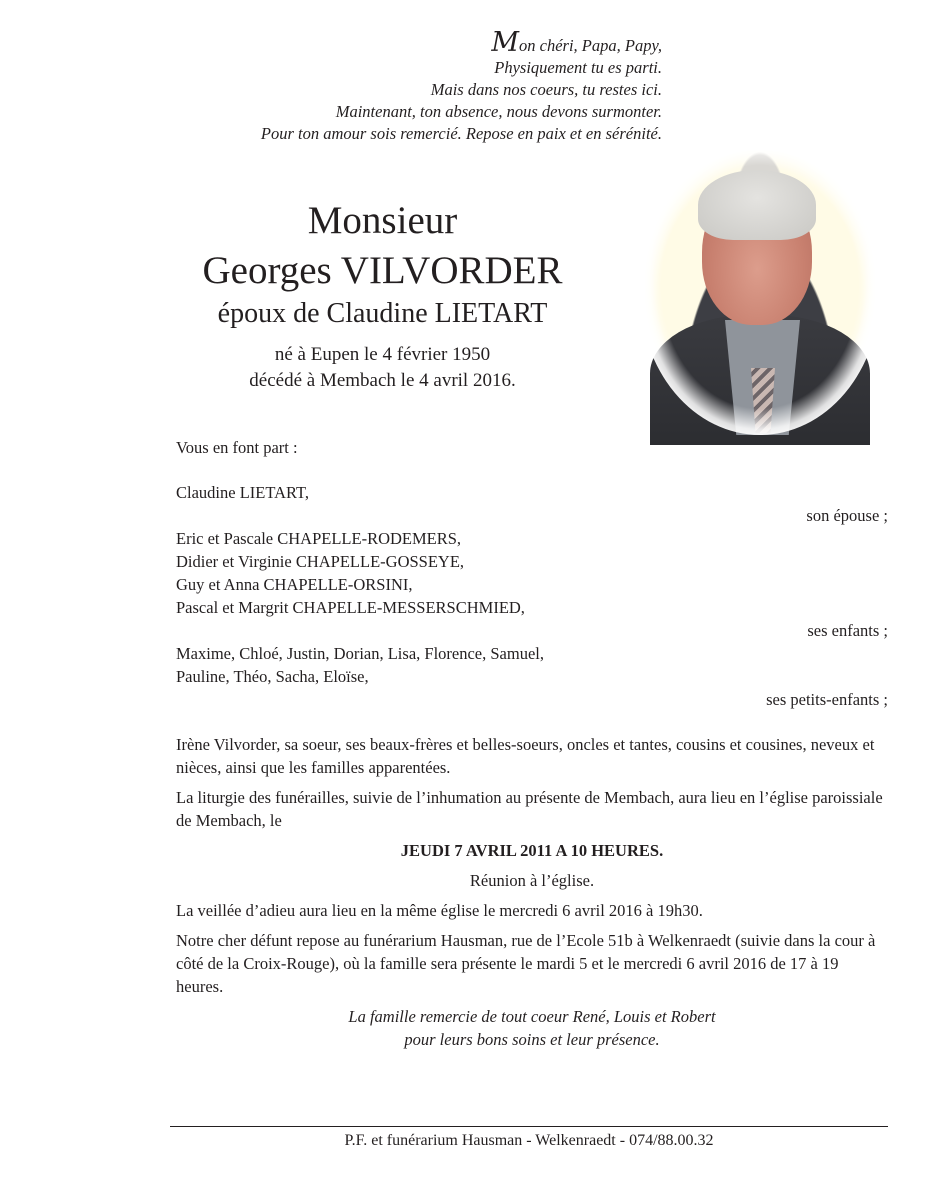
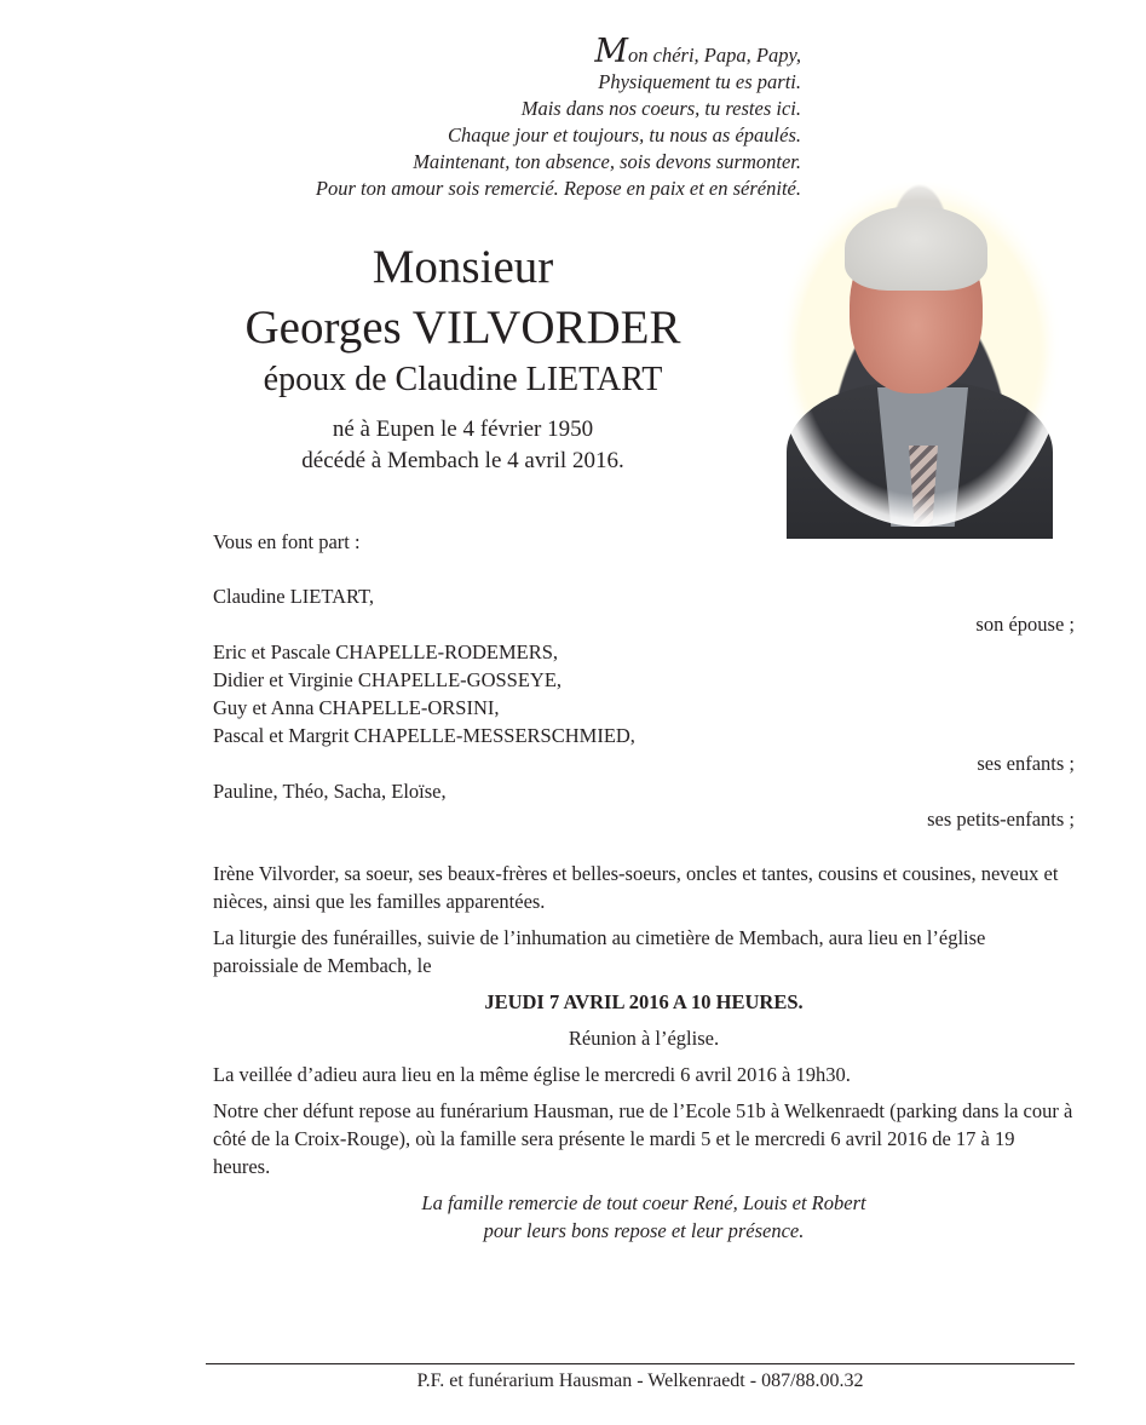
  Mon chéri, Papa, Papy,
  Physiquement tu es parti.
  Mais dans nos coeurs, tu restes ici.
+ Chaque jour et toujours, tu nous as épaulés.
- Maintenant, ton absence, nous devons surmonter.
+ Maintenant, ton absence, sois devons surmonter.
  Pour ton amour sois remercié. Repose en paix et en sérénité.
  Monsieur
  Georges VILVORDER
  époux de Claudine LIETART
  né à Eupen le 4 février 1950
  décédé à Membach le 4 avril 2016.
  Vous en font part :
  Claudine LIETART,
  son épouse ;
  Eric et Pascale CHAPELLE-RODEMERS,
  Didier et Virginie CHAPELLE-GOSSEYE,
  Guy et Anna CHAPELLE-ORSINI,
  Pascal et Margrit CHAPELLE-MESSERSCHMIED,
  ses enfants ;
- Maxime, Chloé, Justin, Dorian, Lisa, Florence, Samuel,
  Pauline, Théo, Sacha, Eloïse,
  ses petits-enfants ;
  Irène Vilvorder, sa soeur, ses beaux-frères et belles-soeurs, oncles et tantes, cousins et cousines, neveux et nièces, ainsi que les familles apparentées.
- La liturgie des funérailles, suivie de l’inhumation au présente de Membach, aura lieu en l’église paroissiale de Membach, le
+ La liturgie des funérailles, suivie de l’inhumation au cimetière de Membach, aura lieu en l’église paroissiale de Membach, le
- JEUDI 7 AVRIL 2011 A 10 HEURES.
+ JEUDI 7 AVRIL 2016 A 10 HEURES.
  Réunion à l’église.
  La veillée d’adieu aura lieu en la même église le mercredi 6 avril 2016 à 19h30.
- Notre cher défunt repose au funérarium Hausman, rue de l’Ecole 51b à Welkenraedt (suivie dans la cour à côté de la Croix-Rouge), où la famille sera présente le mardi 5 et le mercredi 6 avril 2016 de 17 à 19 heures.
+ Notre cher défunt repose au funérarium Hausman, rue de l’Ecole 51b à Welkenraedt (parking dans la cour à côté de la Croix-Rouge), où la famille sera présente le mardi 5 et le mercredi 6 avril 2016 de 17 à 19 heures.
  La famille remercie de tout coeur René, Louis et Robert
- pour leurs bons soins et leur présence.
+ pour leurs bons repose et leur présence.
- P.F. et funérarium Hausman - Welkenraedt - 074/88.00.32
+ P.F. et funérarium Hausman - Welkenraedt - 087/88.00.32
